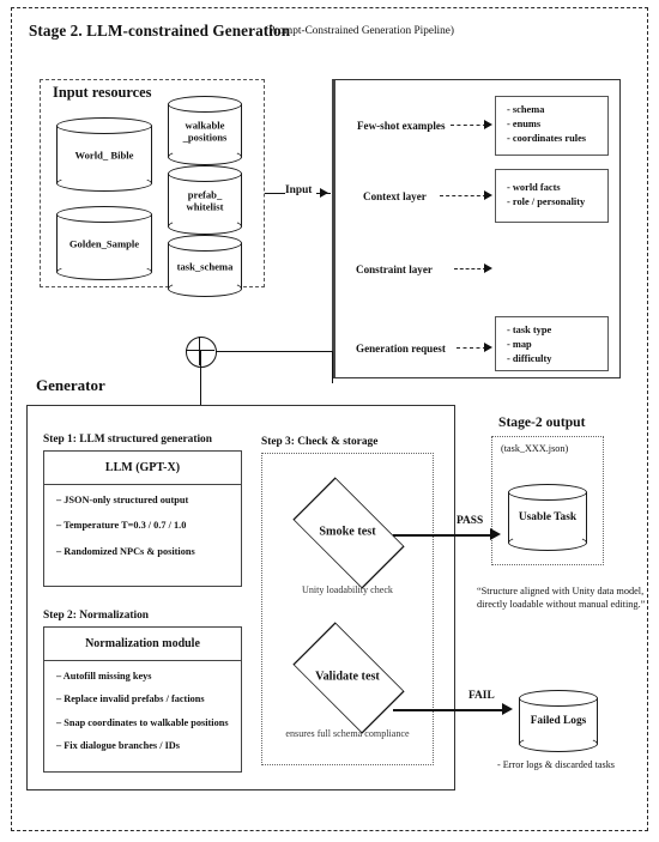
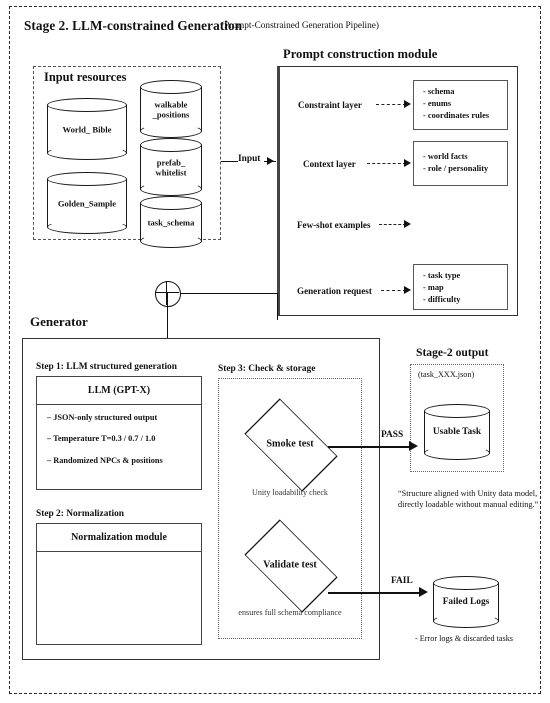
  Stage 2. LLM-constrained Generation
  (Prompt-Constrained Generation Pipeline)
  Input resources
  World_ Bible
  Golden_Sample
  walkable
  _positions
  prefab_
  whitelist
  task_schema
  Input
+ Prompt construction module
- Few-shot examples
+ Constraint layer
  - schema
  - enums
  - coordinates rules
  Context layer
  - world facts
  - role / personality
- Constraint layer
+ Few-shot examples
  Generation request
  - task type
  - map
  - difficulty
  Generator
  Step 1: LLM structured generation
  LLM (GPT-X)
  – JSON-only structured output
  – Temperature T=0.3 / 0.7 / 1.0
  – Randomized NPCs & positions
  Step 2: Normalization
  Normalization module
- – Autofill missing keys
- – Replace invalid prefabs / factions
- – Snap coordinates to walkable positions
- – Fix dialogue branches / IDs
  Step 3: Check & storage
  Smoke test
  Unity loadability check
  Validate test
  ensures full schema compliance
  Stage-2 output
  (task_XXX.json)
  Usable Task
  PASS
  “Structure aligned with Unity data model, directly loadable without manual editing.”
  FAIL
  Failed Logs
  - Error logs & discarded tasks
